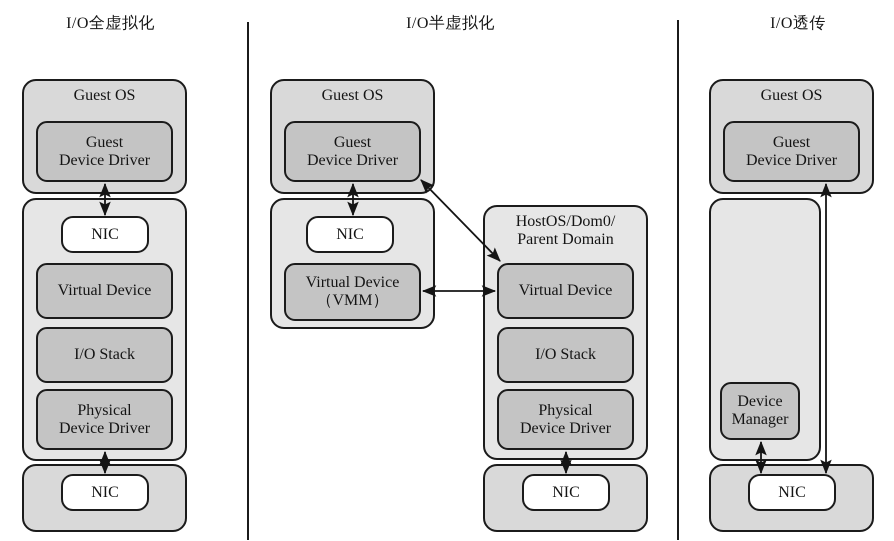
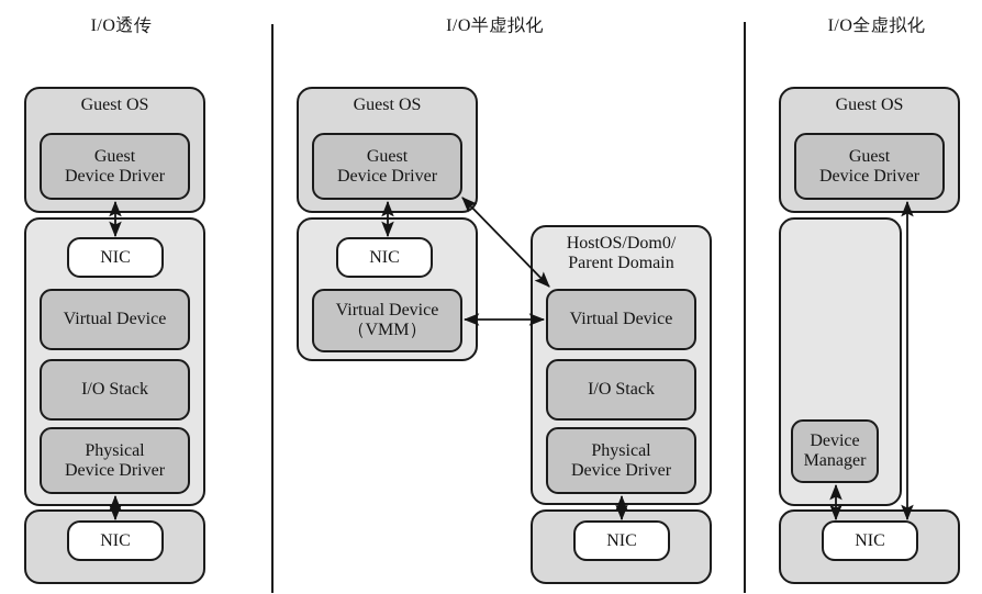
- I/O全虚拟化
+ I/O透传
  Guest OS
  Guest
  Device Driver
  NIC
  Virtual Device
  I/O Stack
  Physical
  Device Driver
  NIC
  I/O半虚拟化
  Guest OS
  Guest
  Device Driver
  NIC
  Virtual Device
  （VMM）
  HostOS/Dom0/
  Parent Domain
  Virtual Device
  I/O Stack
  Physical
  Device Driver
  NIC
- I/O透传
+ I/O全虚拟化
  Guest OS
  Guest
  Device Driver
  Device
  Manager
  NIC
